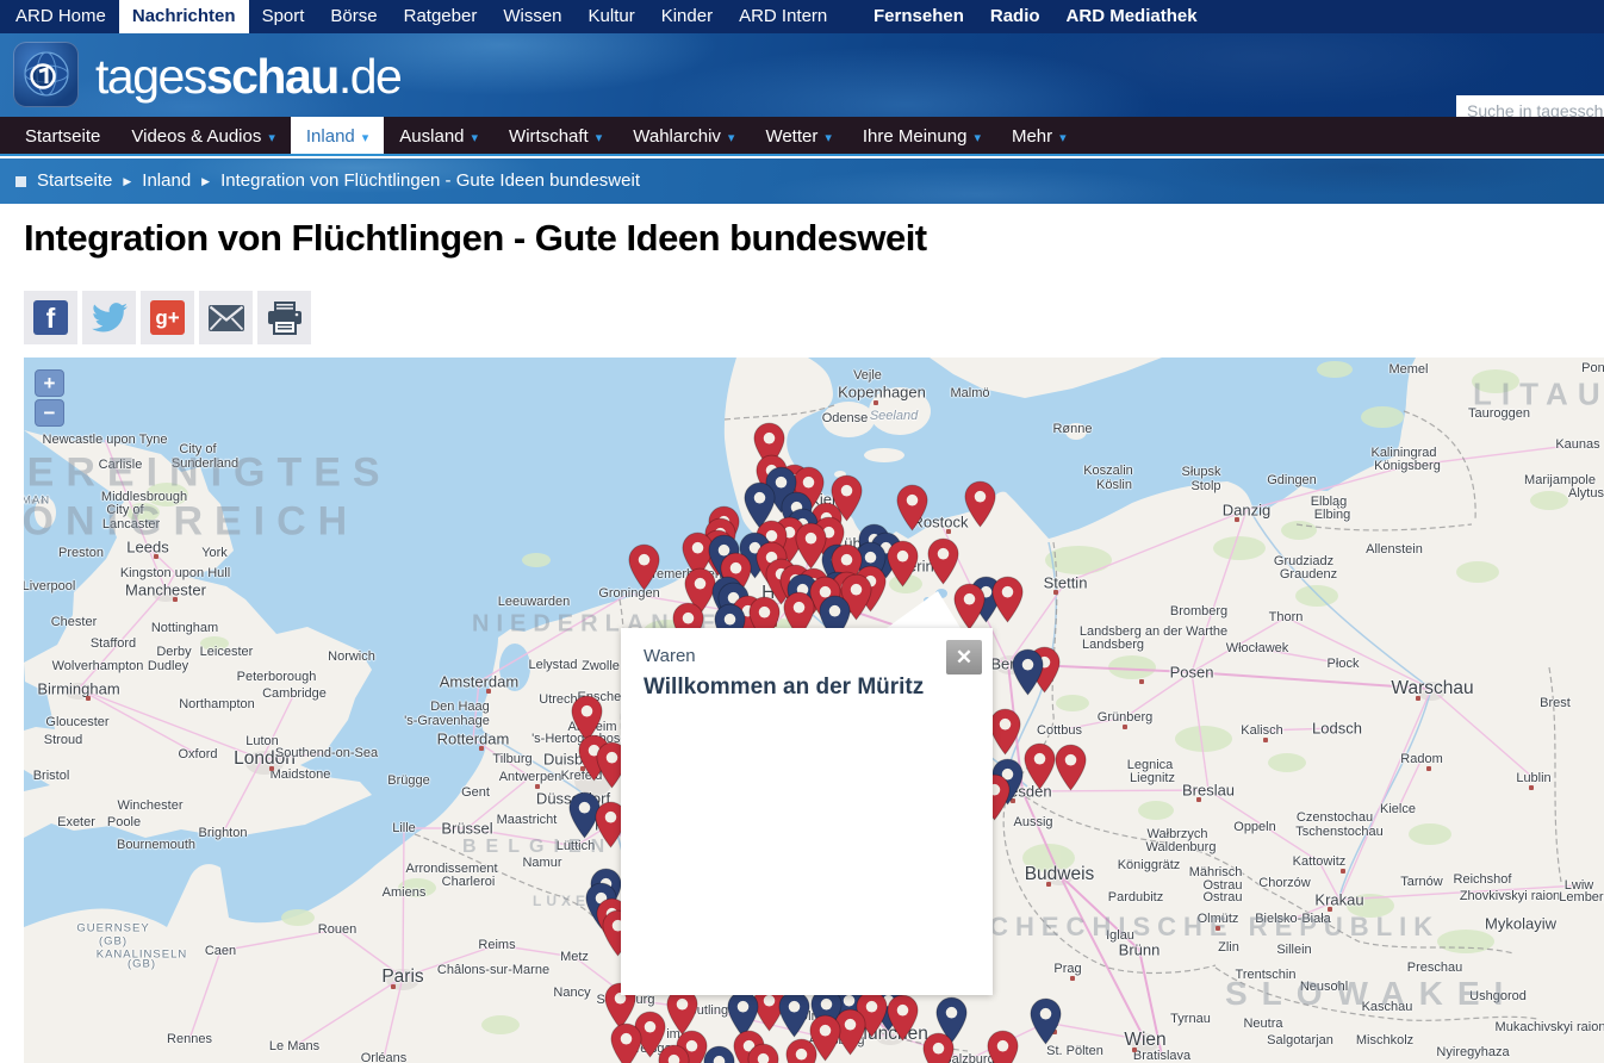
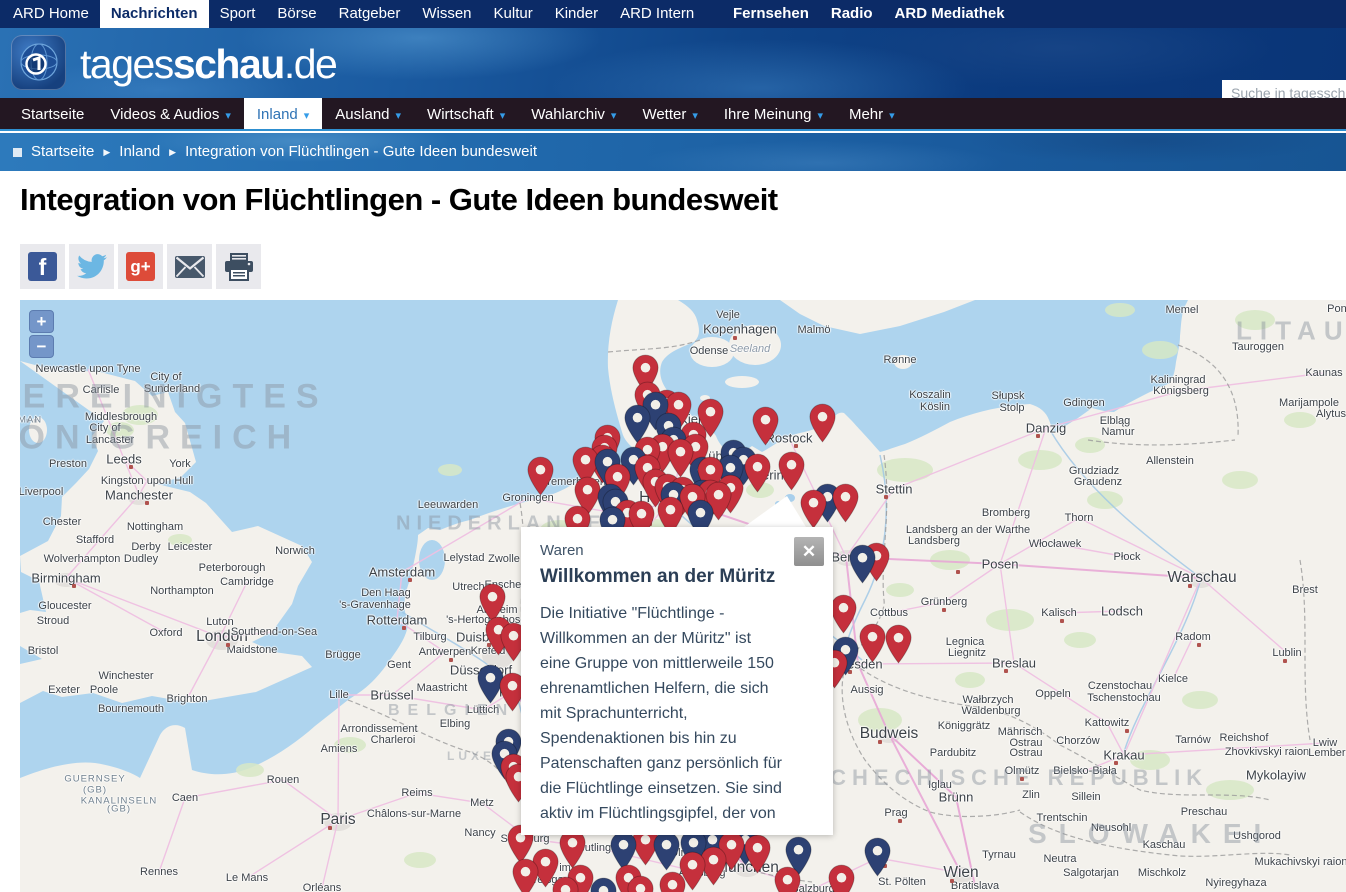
  ARD Home
  Nachrichten
  Sport
  Börse
  Ratgeber
  Wissen
  Kultur
  Kinder
  ARD Intern
  Fernsehen
  Radio
  ARD Mediathek
  tagesschau.de
  Suche in tagessch
  Startseite
  Videos & Audios ▾
  Inland ▾
  Ausland ▾
  Wirtschaft ▾
  Wahlarchiv ▾
  Wetter ▾
  Ihre Meinung ▾
  Mehr ▾
  Startseite
  ▶
  Inland
  ▶
  Integration von Flüchtlingen - Gute Ideen bundesweit
  Integration von Flüchtlingen - Gute Ideen bundesweit
  f
  g+
  Newcastle upon Tyne
  Carlisle
  City of
  Sunderland
  Middlesbrough
  City of
  Lancaster
  Preston
  Leeds
  York
  Kingston upon Hull
  Liverpool
  Manchester
  Chester
  Nottingham
  Stafford
  Derby
  Leicester
  Wolverhampton
  Dudley
  Birmingham
  Peterborough
  Cambridge
  Northampton
  Gloucester
  Stroud
  Luton
  Oxford
  London
  Southend-on-Sea
  Bristol
  Maidstone
  Winchester
  Exeter
  Poole
  Bournemouth
  Brighton
  Norwich
  MAN
  GUERNSEY
  (GB)
  KANALINSELN
  (GB)
  Caen
  Rennes
  Le Mans
  Orléans
  Paris
  Rouen
  Amiens
  Reims
  Châlons-sur-Marne
  Metz
  Nancy
  Lille
  Brüssel
  Lüttich
- Namur
+ Elbing
  Arrondissement
  Charleroi
  Brügge
  Gent
  Antwerpen
  Maastricht
  Düssorf
  Krefed
  Tilburg
  Rotterdam
  Den Haag
  's-Gravenhage
  Amsterdam
  Utrech
  Lelystad
  Zwolle
  Leeuwarden
  Groningen
  Vejle
  Kopenhagen
  Malmö
  Odense
  Seeland
  Rønne
  ostock
  Stettin
  Koszalin
  Köslin
  Słupsk
  Stolp
  Danzig
  Gdingen
  Elbląg
- Elbing
+ Namur
  Kaliningrad
  Königsberg
  Memel
  Tauroggen
  Kaunas
  Pon
  Marijampole
  Alytus
  Allenstein
  Grudziadz
  Graudenz
  Thorn
  Bromberg
  Landsberg an der Warthe
  Landsberg
  Posen
  Grünberg
  Cottbus
  Włocławek
  Płock
  Warschau
  Brest
  Kalisch
  Lodsch
  Radom
  Lublin
  Legnica
  Liegnitz
  Breslau
  Kielce
  Czenstochau
  Tschenstochau
  Oppeln
  Wałbrzych
  Waldenburg
  Aussig
  Budweis
  Königgrätz
  Pardubitz
  Mährisch
  Ostrau
  Ostrau
  Kattowitz
  Chorzów
  Krakau
  Tarnów
  Reichshof
  Zhovkivskyi raion
  Lwiw
  Lember
  Olmütz
  Bielsko-Biała
  Mykolayiw
  Iglau
  Brünn
  Zlin
  Sillein
  Prag
  Trentschin
  Neusohl
  Preschau
  Ushgorod
  Kaschau
  Wien
  St. Pölten
  Tyrnau
  Neutra
  Bratislava
  Salgotarjan
  Mischkolz
  Mukachivskyi raion
  Nyiregyhaza
  alzbur
  EREINIGTES
  ÖNIGREICH
  NIEDERLANE
  BELGIEN
  CHECHISCHE REPUBLIK
  SLOWAKEI
  LITAU
  +
  −
  Waren
  Willkommen an der Müritz
+ Die Initiative "Flüchtlinge -
+ Willkommen an der Müritz" ist
+ eine Gruppe von mittlerweile 150
+ ehrenamtlichen Helfern, die sich
+ mit Sprachunterricht,
+ Spendenaktionen bis hin zu
+ Patenschaften ganz persönlich für
+ die Flüchtlinge einsetzen. Sie sind
+ aktiv im Flüchtlingsgipfel, der von
  ✕
